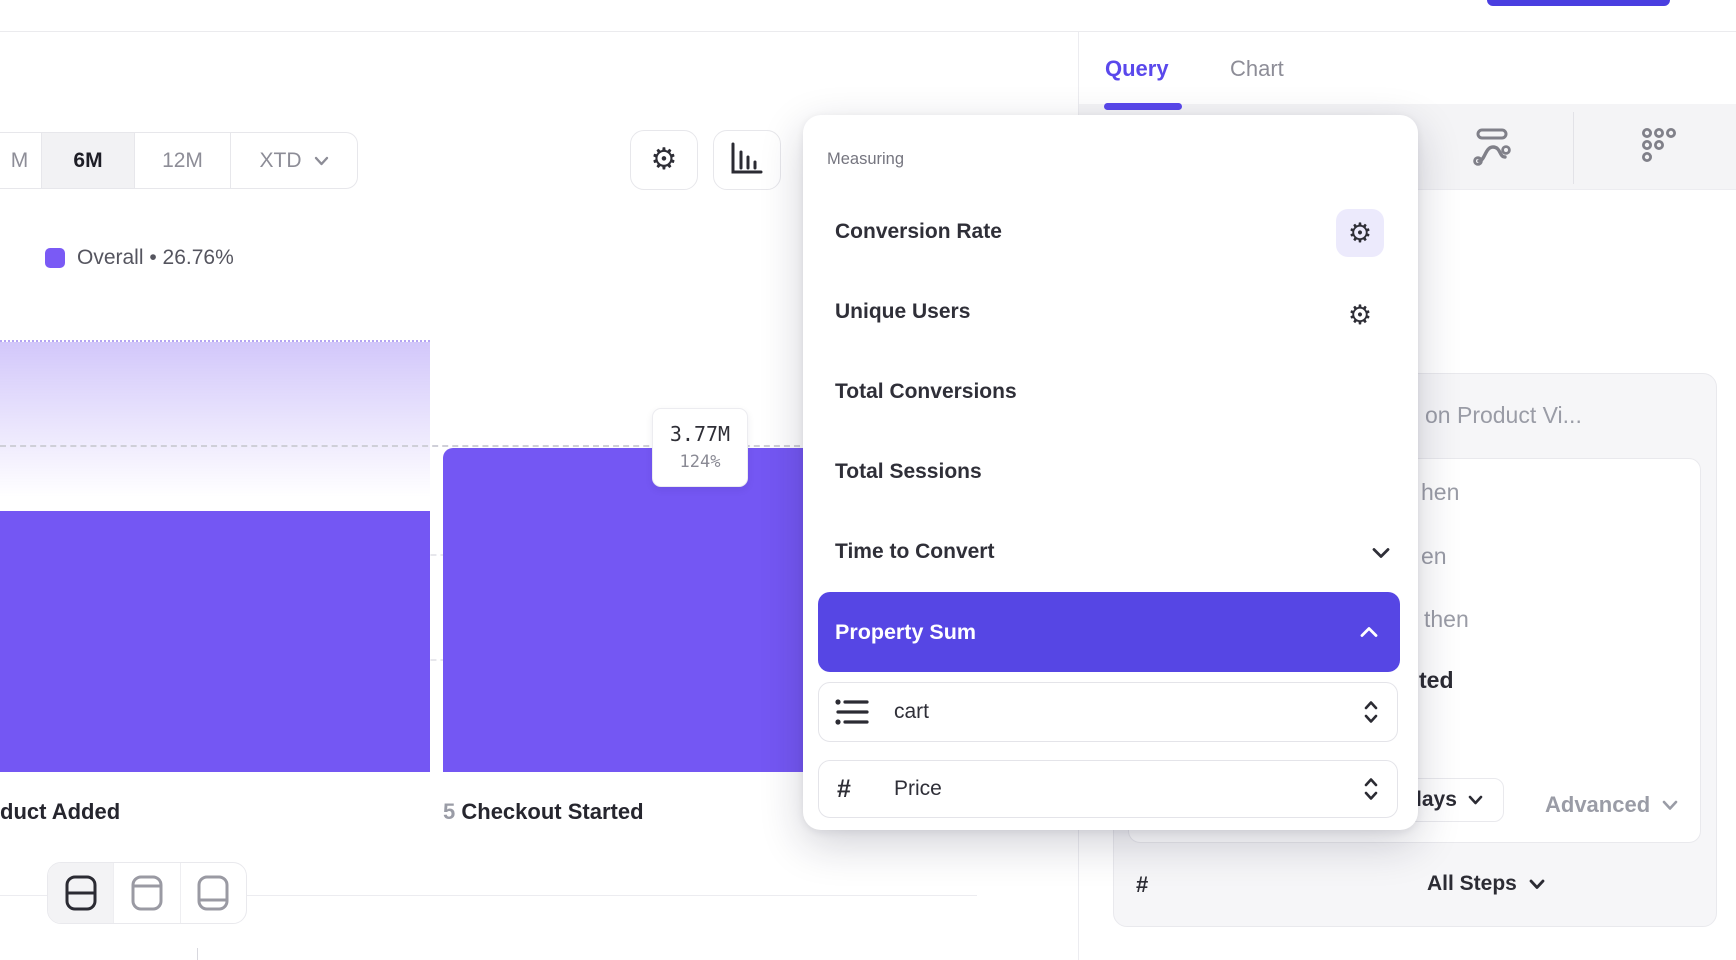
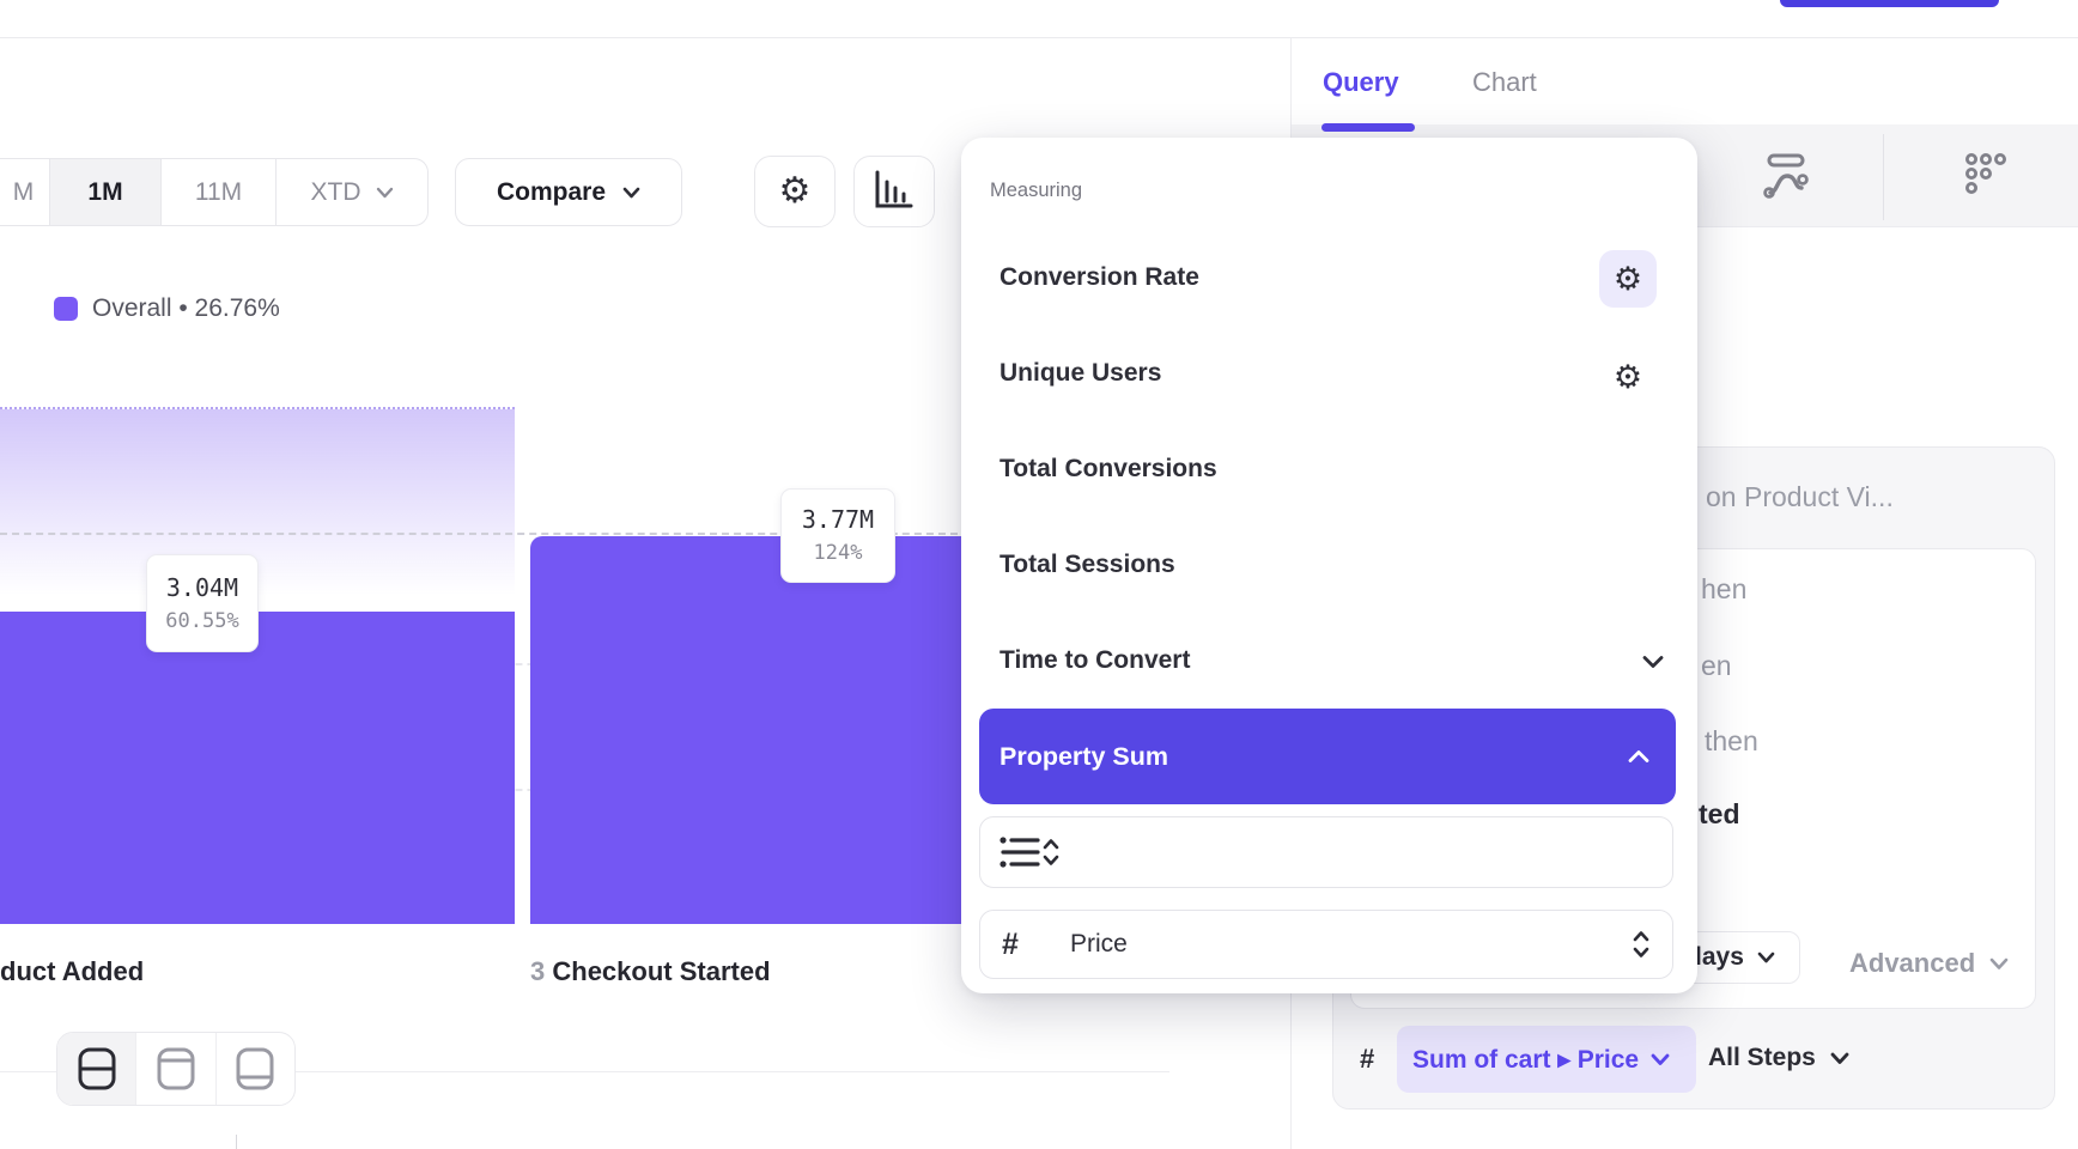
  Overall • 26.76%
+ 3.04M
+ 60.55%
  3.77M
  124%
  duct Added
- 5 Checkout Started
+ 3 Checkout Started
  M
- 6M
+ 1M
- 12M
+ 11M
  XTD
+ Compare
  ⚙
  Query
  Chart
  on Product Vi...
  hen
  en
  then
  ted
  lays
  Advanced
  #
+ Sum of cart ▸ Price
  All Steps
  Measuring
  Conversion Rate
  ⚙
  Unique Users
  ⚙
  Total Conversions
  Total Sessions
  Time to Convert
  Property Sum
- cart
  #
  Price
